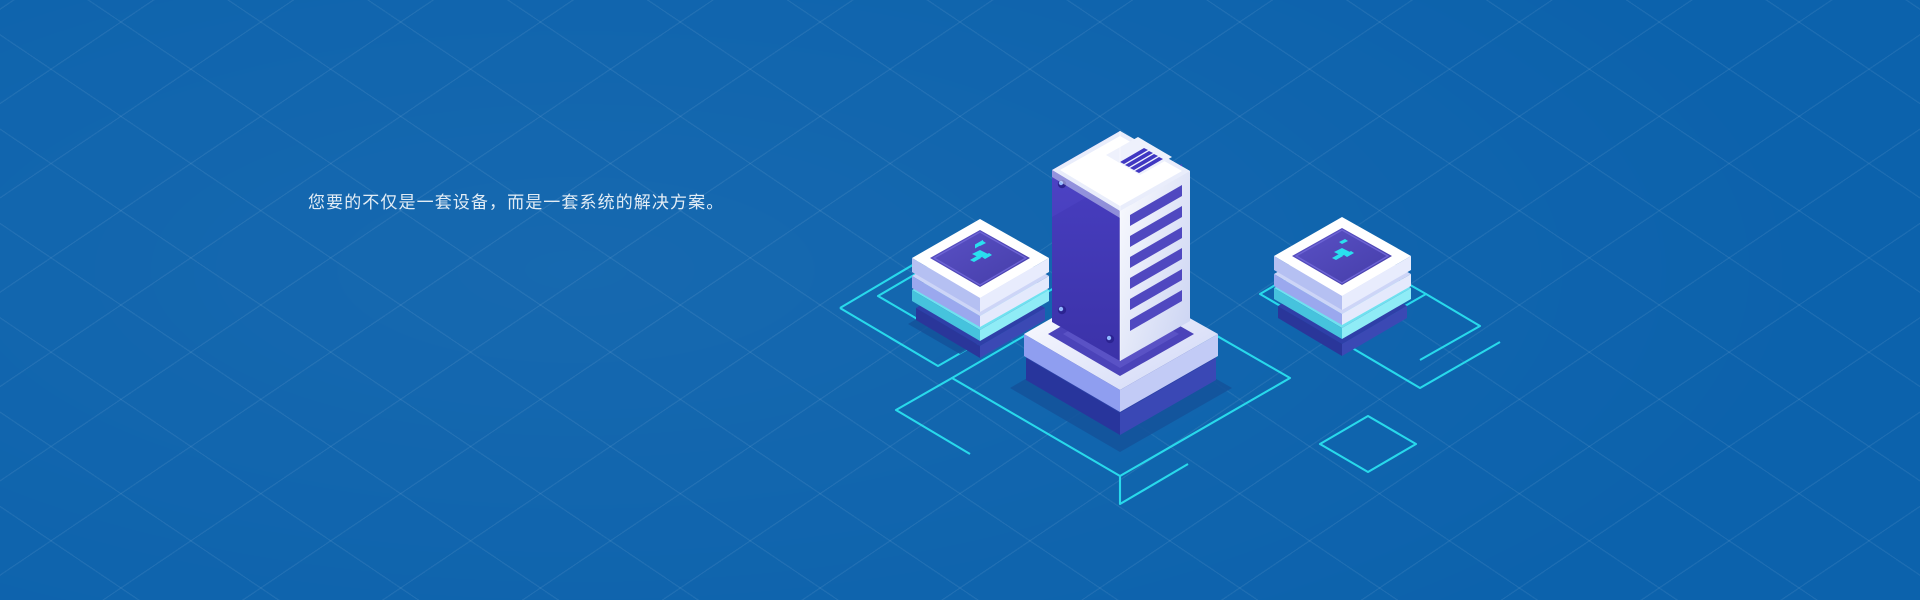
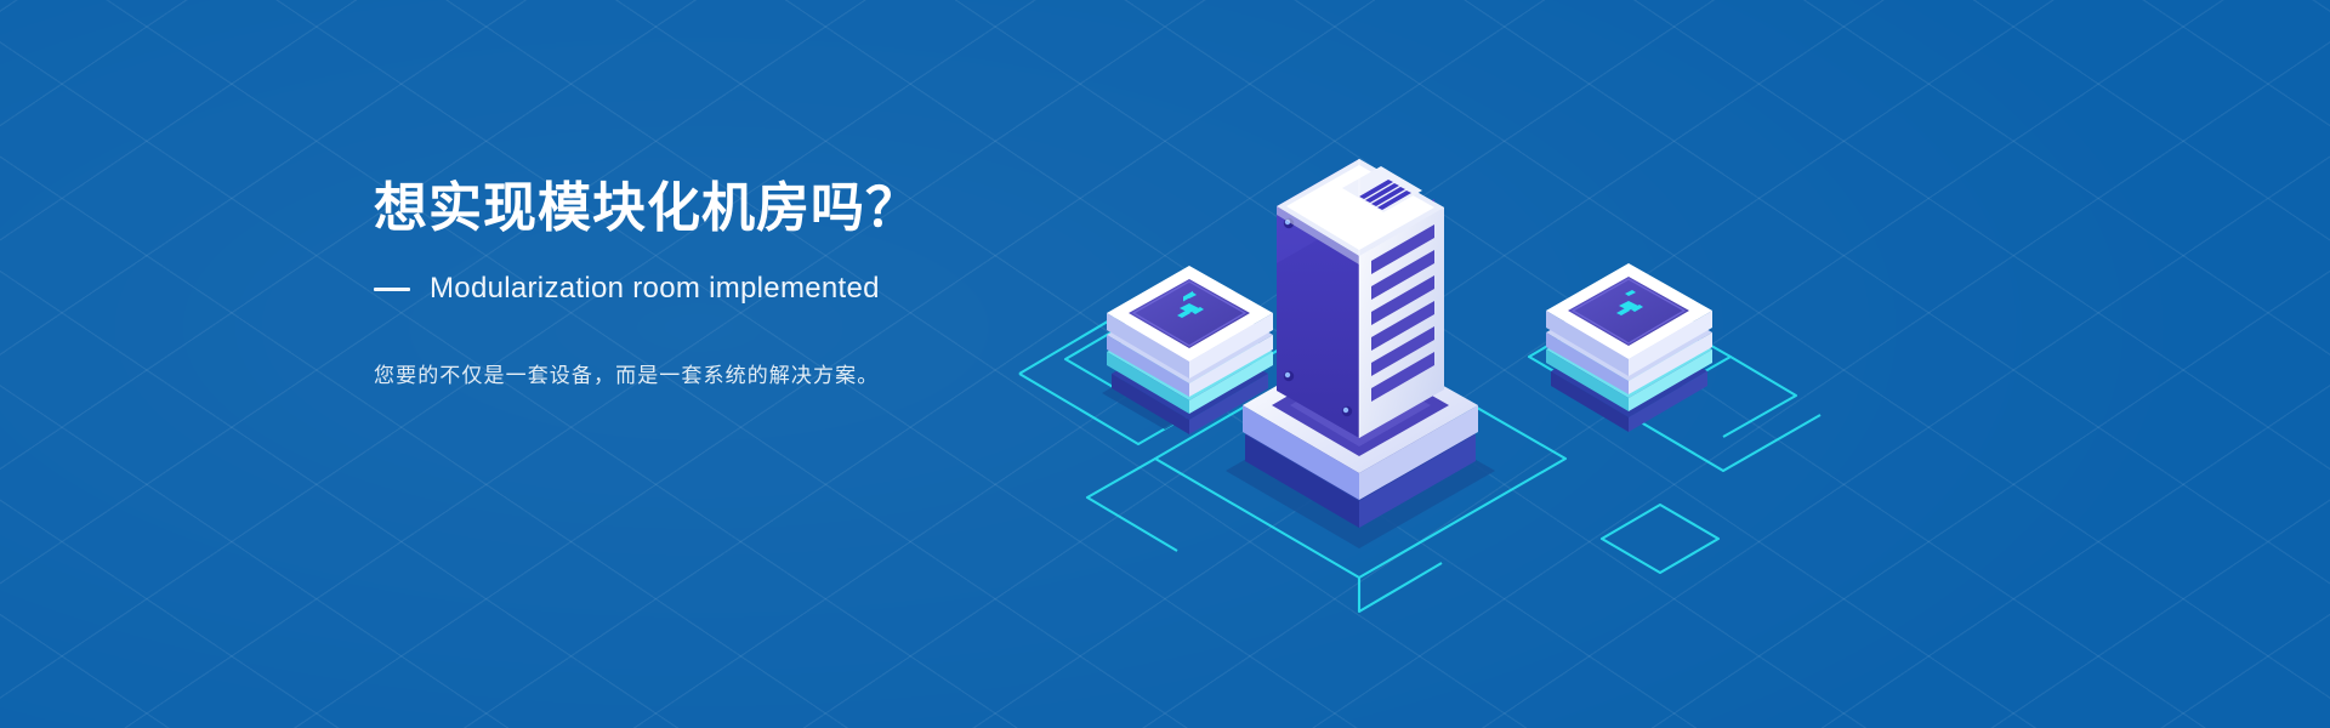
+ 想实现模块化机房吗？
+ Modularization room implemented
  您要的不仅是一套设备，而是一套系统的解决方案。
